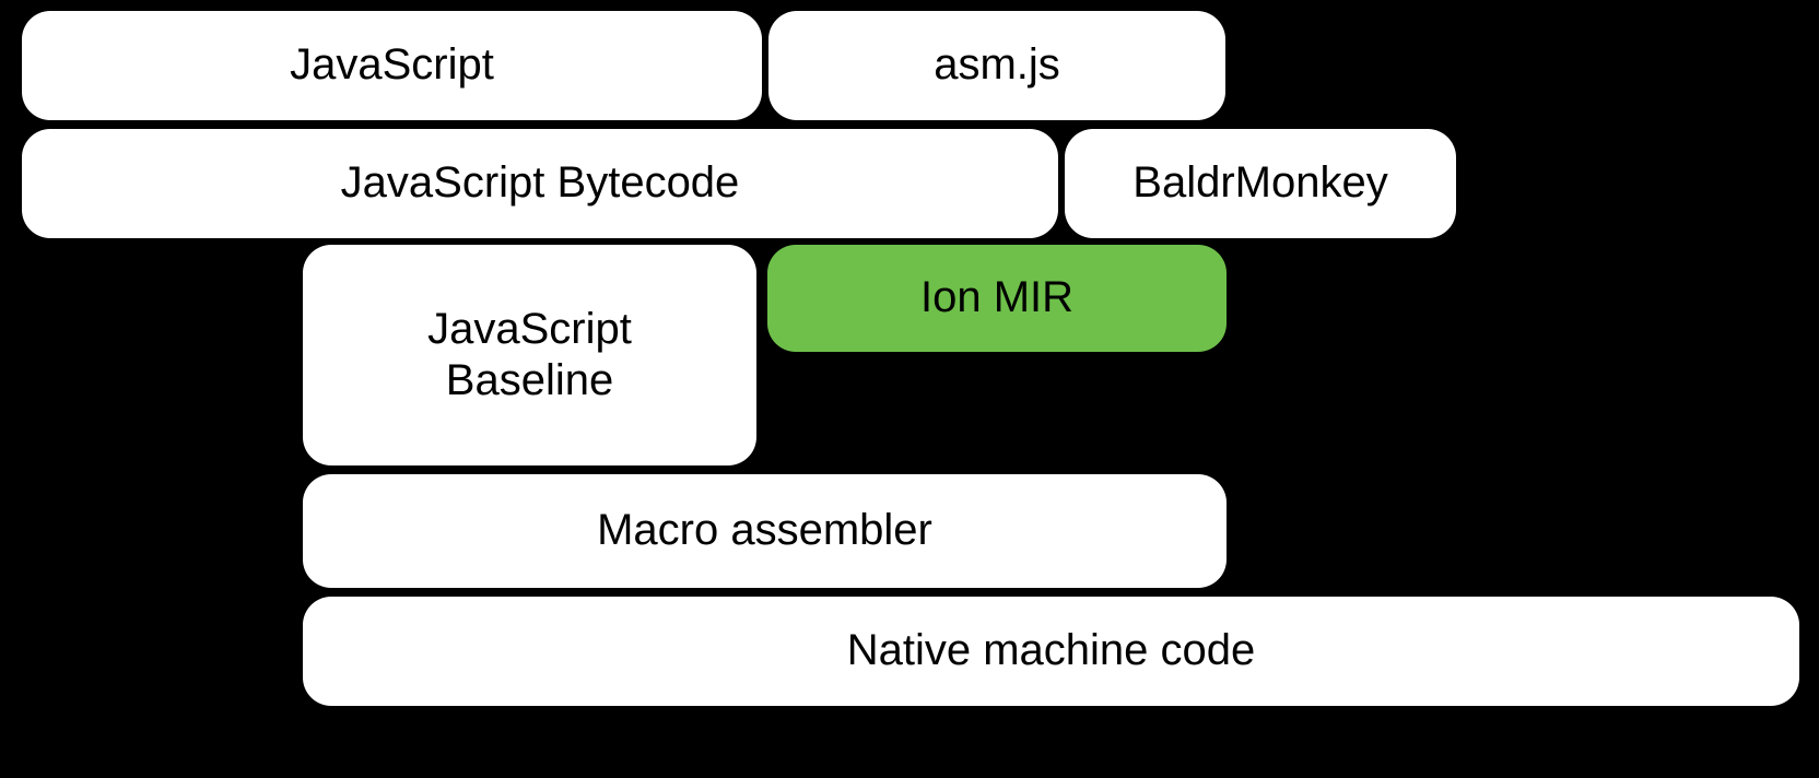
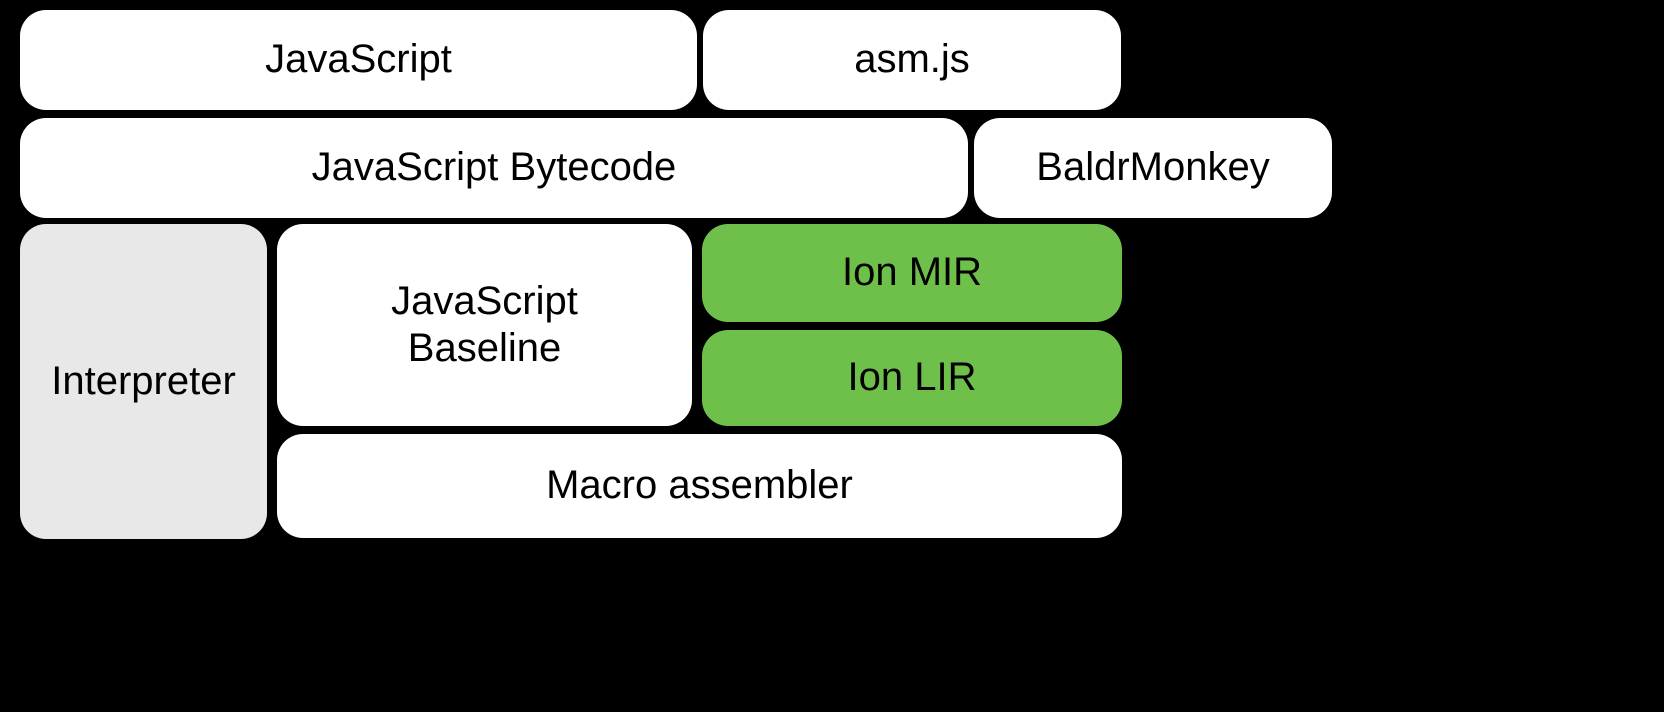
  JavaScript
  asm.js
  JavaScript Bytecode
  BaldrMonkey
+ Interpreter
  JavaScript
  Baseline
  Ion MIR
+ Ion LIR
  Macro assembler
- Native machine code
